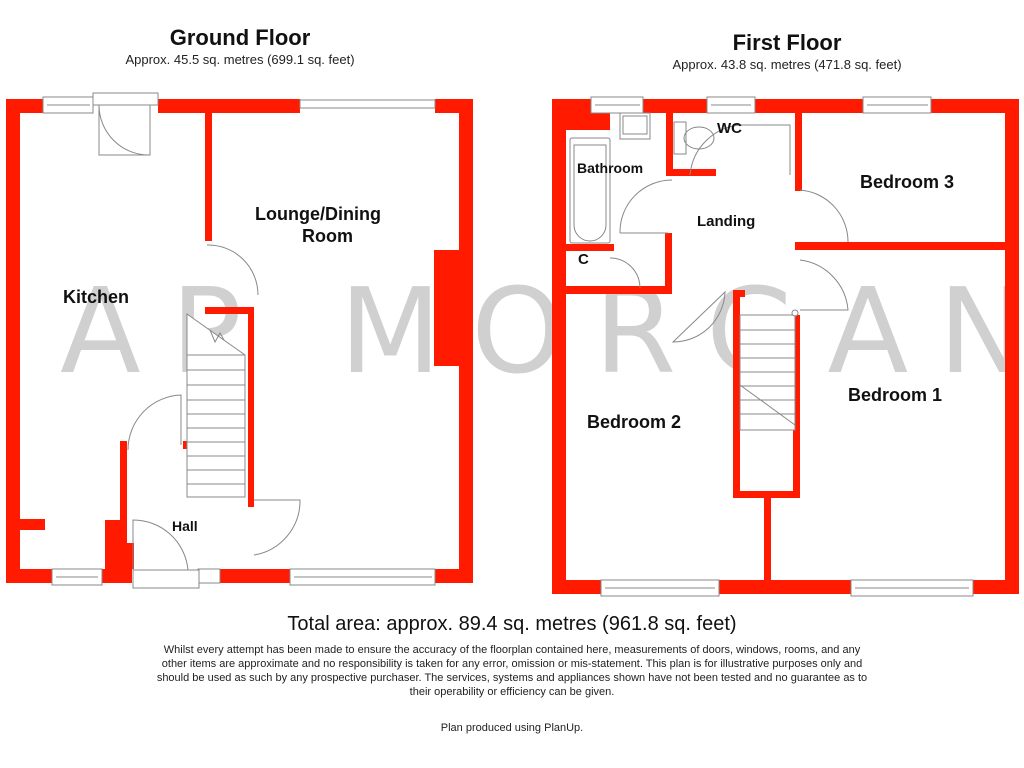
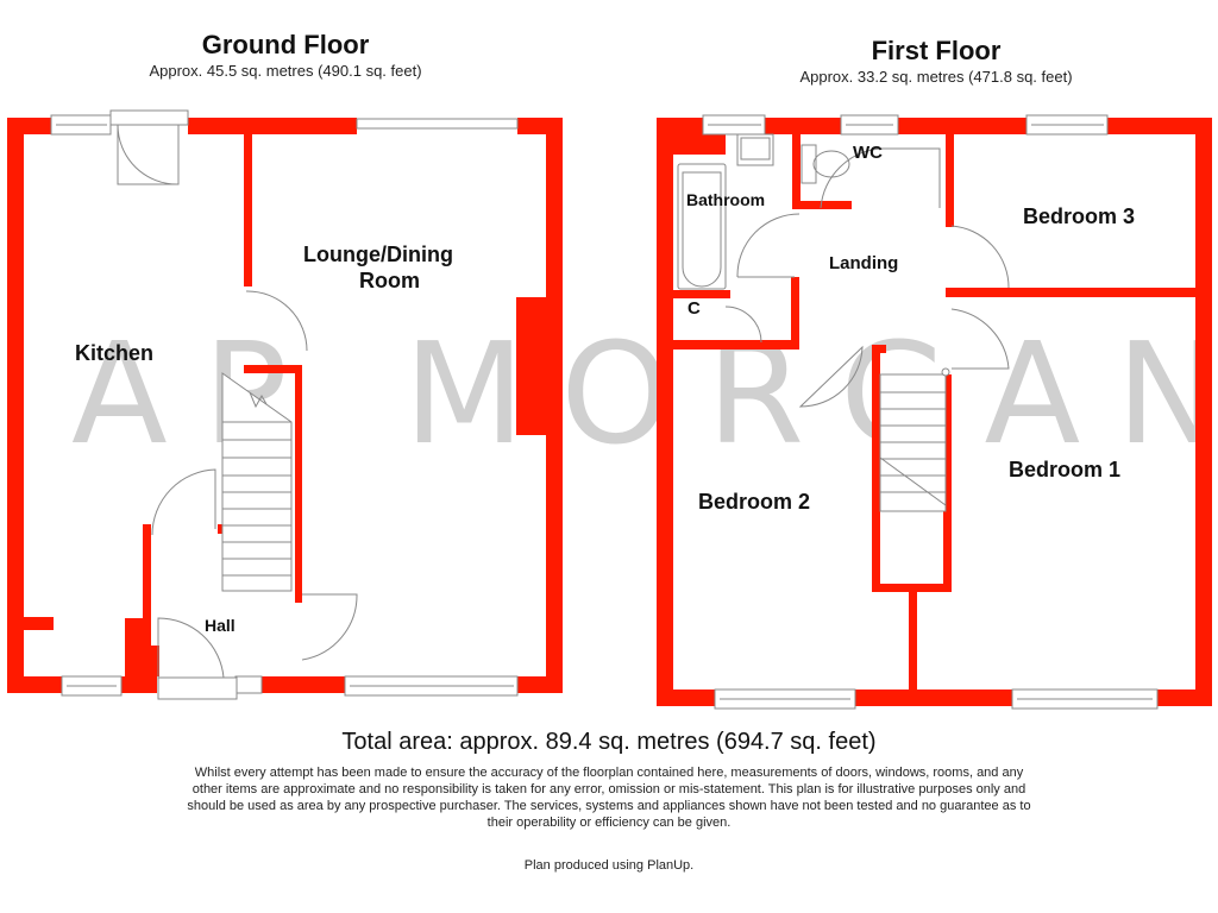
  AP MORA
  Ground Floor
- Approx. 45.5 sq. metres (699.1 sq. feet)
+ Approx. 45.5 sq. metres (490.1 sq. feet)
  First Floor
- Approx. 43.8 sq. metres (471.8 sq. feet)
+ Approx. 33.2 sq. metres (471.8 sq. feet)
  Kitchen
  Lounge/Dining
  Room
  Hall
  WC
  Bathroom
  Landing
  C
  Bedroom 3
  Bedroom 1
  Bedroom 2
- Total area: approx. 89.4 sq. metres (961.8 sq. feet)
+ Total area: approx. 89.4 sq. metres (694.7 sq. feet)
- Whilst every attempt has been made to ensure the accuracy of the floorplan contained here, measurements of doors, windows, rooms, and any other items are approximate and no responsibility is taken for any error, omission or mis-statement. This plan is for illustrative purposes only and should be used as such by any prospective purchaser. The services, systems and appliances shown have not been tested and no guarantee as to their operability or efficiency can be given.
+ Whilst every attempt has been made to ensure the accuracy of the floorplan contained here, measurements of doors, windows, rooms, and any other items are approximate and no responsibility is taken for any error, omission or mis-statement. This plan is for illustrative purposes only and should be used as area by any prospective purchaser. The services, systems and appliances shown have not been tested and no guarantee as to their operability or efficiency can be given.
  Plan produced using PlanUp.
